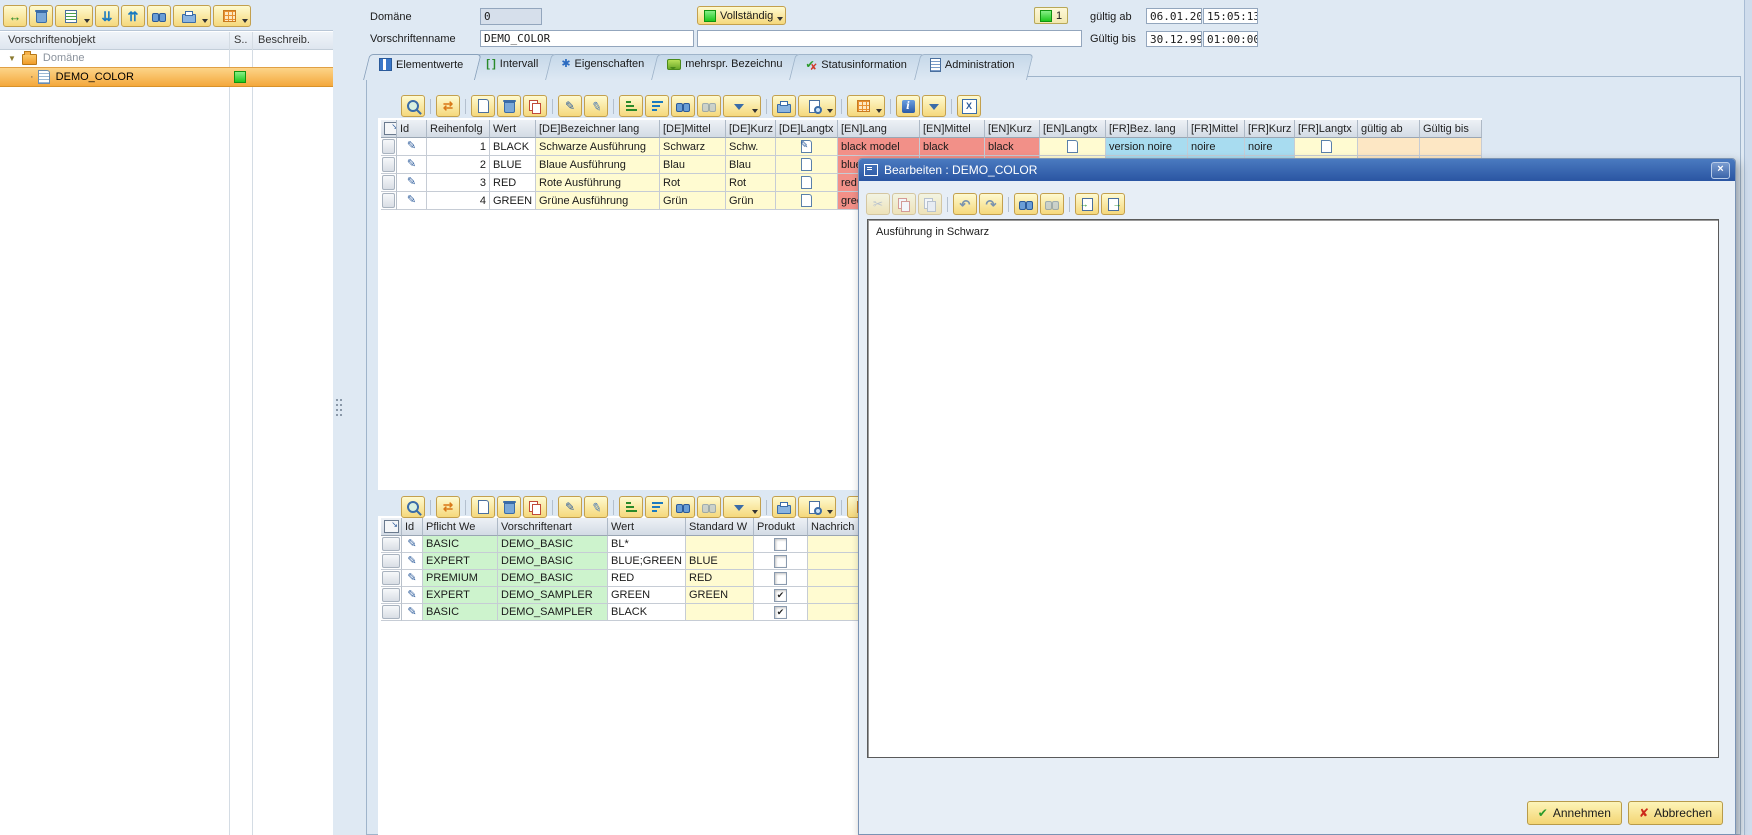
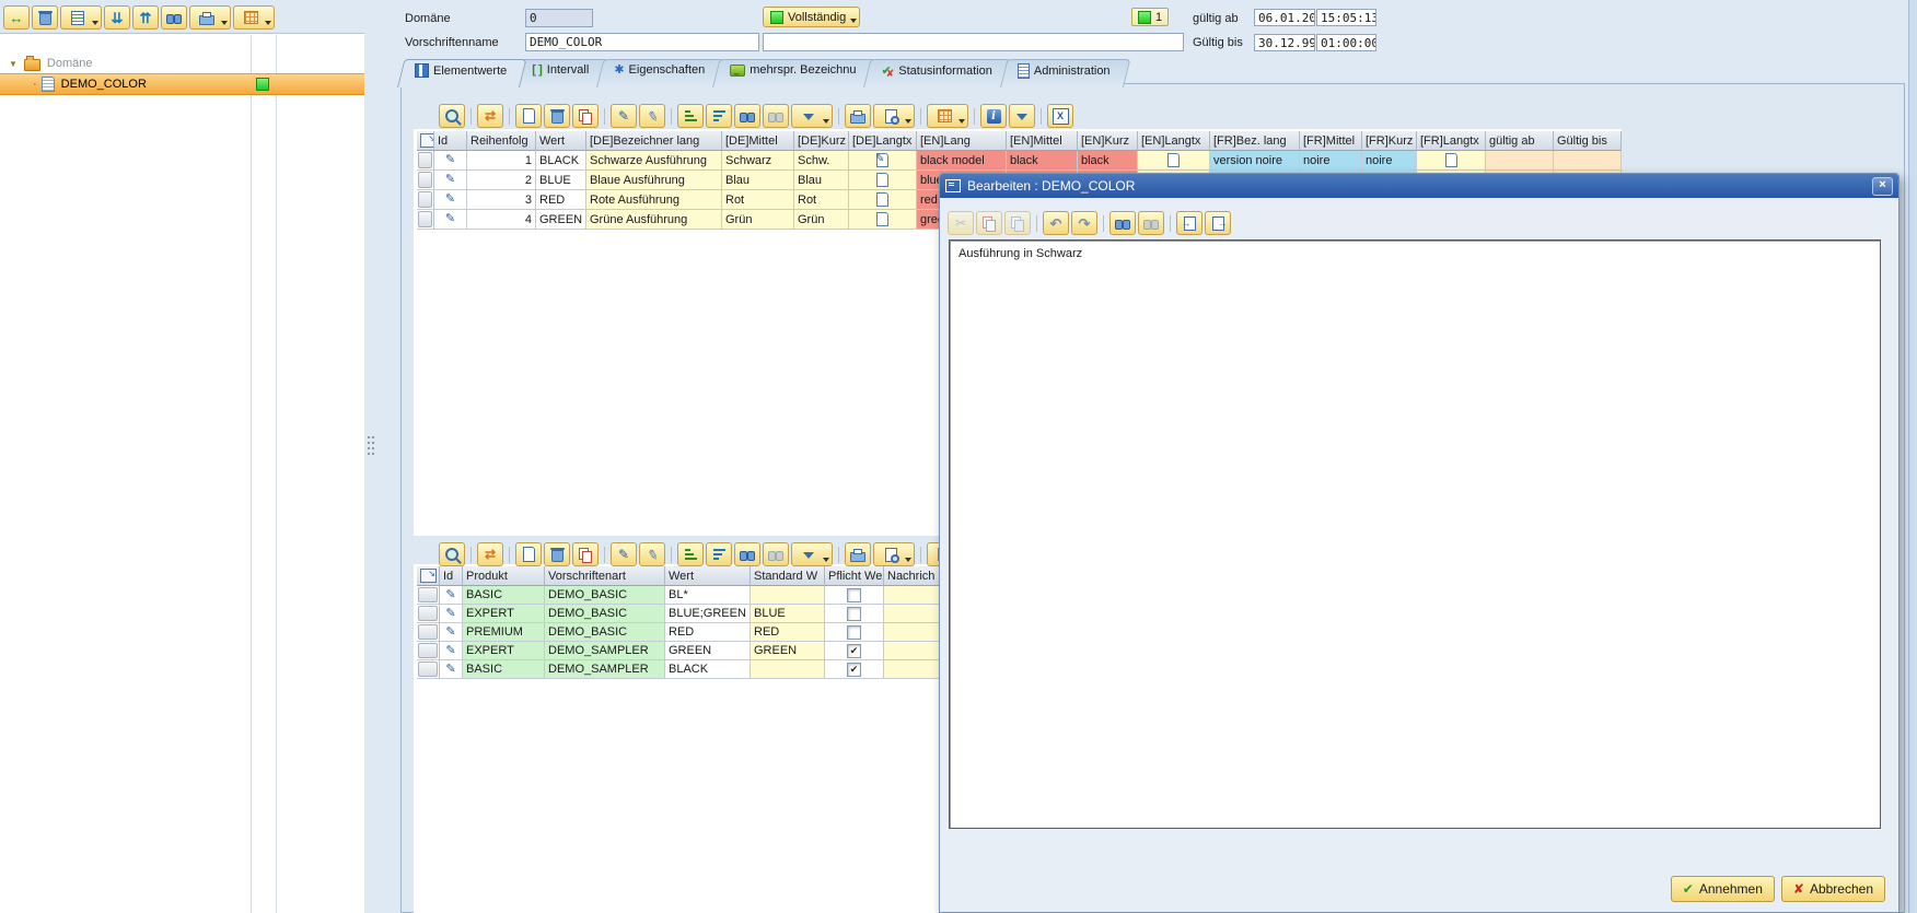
- Vorschriftenobjekt
- S..
- Beschreib.
  ▼
  Domäne
  ·
  DEMO_COLOR
  Domäne
  0
  Vollständig
  1
  gültig ab
  06.01.20
  15:05:13
  Vorschriftenname
  DEMO_COLOR
  Gültig bis
  30.12.99
  01:00:00
  Elementwerte
  Intervall
  Eigenschaften
  mehrspr. Bezeichnu
  Statusinformation
  Administration
  Id
  Reihenfolg
  Wert
  [DE]Bezeichner lang
  [DE]Mittel
  [DE]Kurz
  [DE]Langtx
  [EN]Lang
  [EN]Mittel
  [EN]Kurz
  [EN]Langtx
  [FR]Bez. lang
  [FR]Mittel
  [FR]Kurz
  [FR]Langtx
  gültig ab
  Gültig bis
  1
  BLACK
  Schwarze Ausführung
  Schwarz
  Schw.
  black model
  black
  black
  version noire
  noire
  noire
  2
  BLUE
  Blaue Ausführung
  Blau
  Blau
  blu
  3
  RED
  Rote Ausführung
  Rot
  Rot
  red
  4
  GREEN
  Grüne Ausführung
  Grün
  Grün
  gre
  Id
- Pflicht We
+ Produkt
  Vorschriftenart
  Wert
  Standard W
- Produkt
+ Pflicht We
  Nachrich
  BASIC
  DEMO_BASIC
  BL*
  EXPERT
  DEMO_BASIC
  BLUE;GREEN
  BLUE
  PREMIUM
  DEMO_BASIC
  RED
  RED
  EXPERT
  DEMO_SAMPLER
  GREEN
  GREEN
  BASIC
  DEMO_SAMPLER
  BLACK
  Bearbeiten : DEMO_COLOR
  ×
  Ausführung in Schwarz
  Annehmen
  Abbrechen
